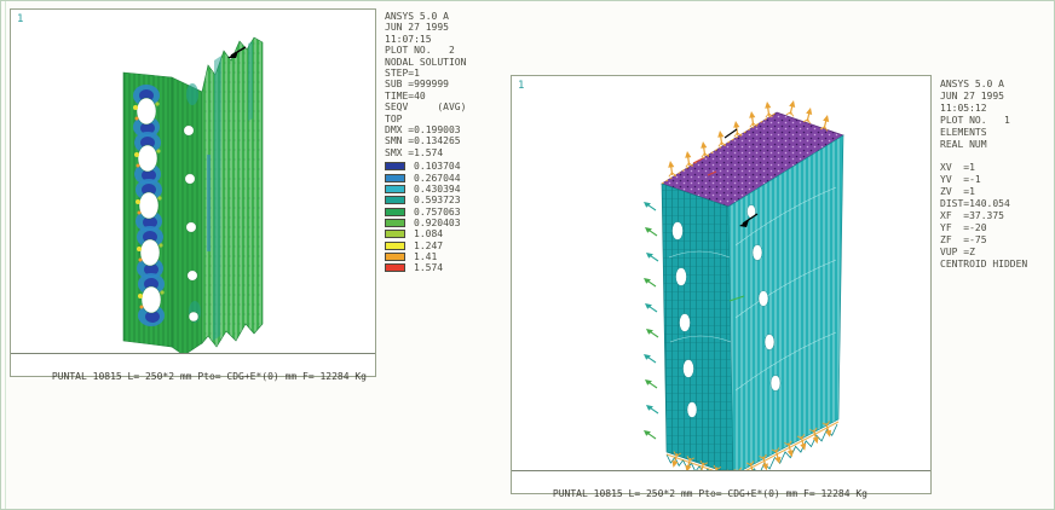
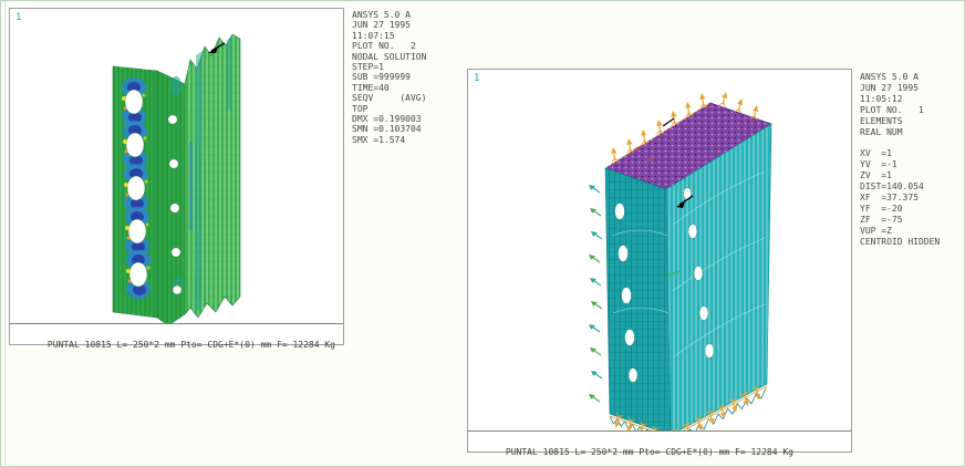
  1
  PUNTAL 10815 L= 250*2 mm Pto= CDG+E*(0) mm F= 12284 Kg
  ANSYS 5.0 A
  JUN 27 1995
  11:07:15
  PLOT NO. 2
  NODAL SOLUTION
  STEP=1
  SUB =999999
  TIME=40
  SEQV (AVG)
  TOP
  DMX =0.199003
- SMN =0.134265
+ SMN =0.103704
  SMX =1.574
- 0.103704
- 0.267044
- 0.430394
- 0.593723
- 0.757063
- 0.920403
- 1.084
- 1.247
- 1.41
- 1.574
  1
  PUNTAL 10815 L= 250*2 mm Pto= CDG+E*(0) mm F= 12284 Kg
  ANSYS 5.0 A
  JUN 27 1995
  11:05:12
  PLOT NO. 1
  ELEMENTS
  REAL NUM
  XV =1
  YV =-1
  ZV =1
  DIST=140.054
  XF =37.375
  YF =-20
  ZF =-75
  VUP =Z
  CENTROID HIDDEN
